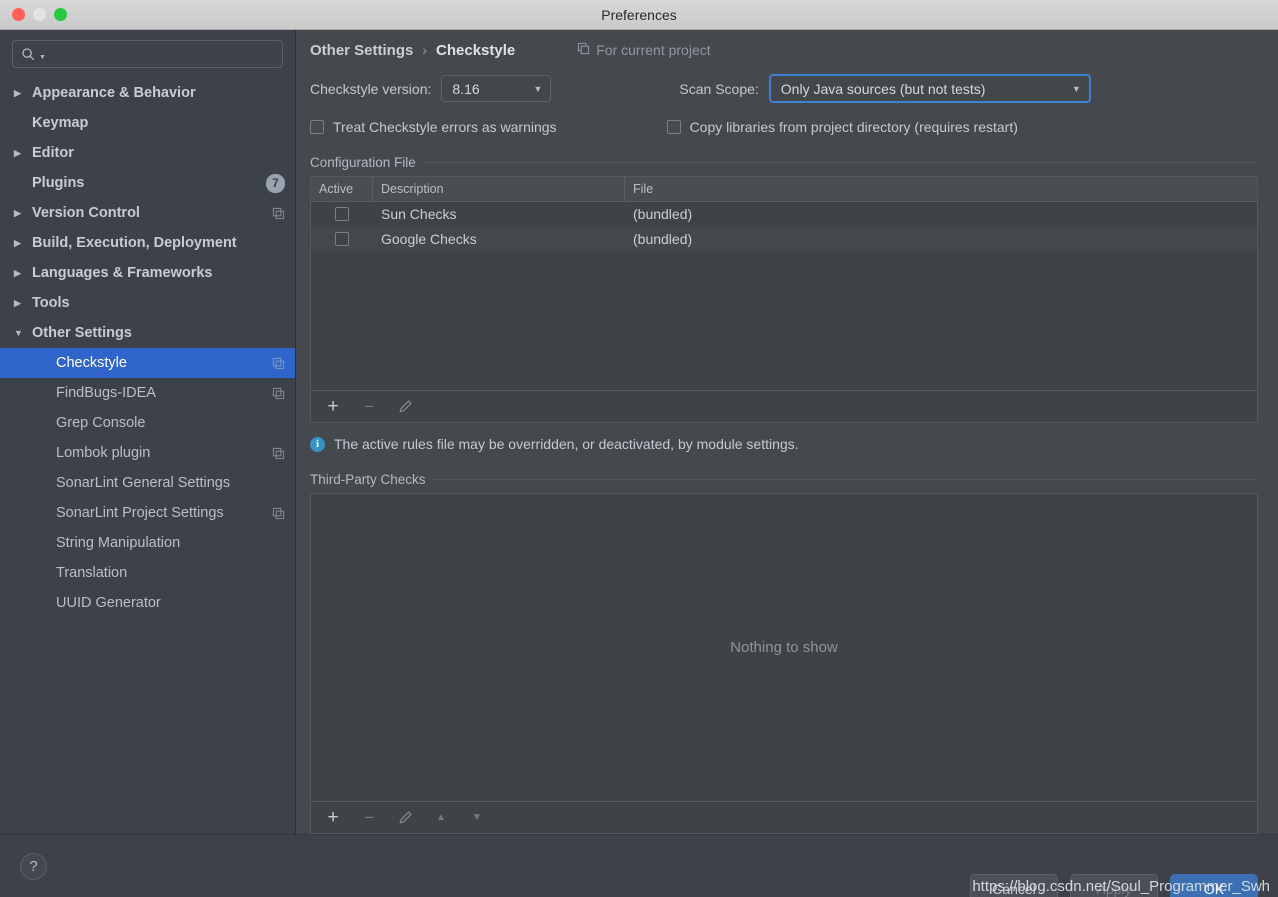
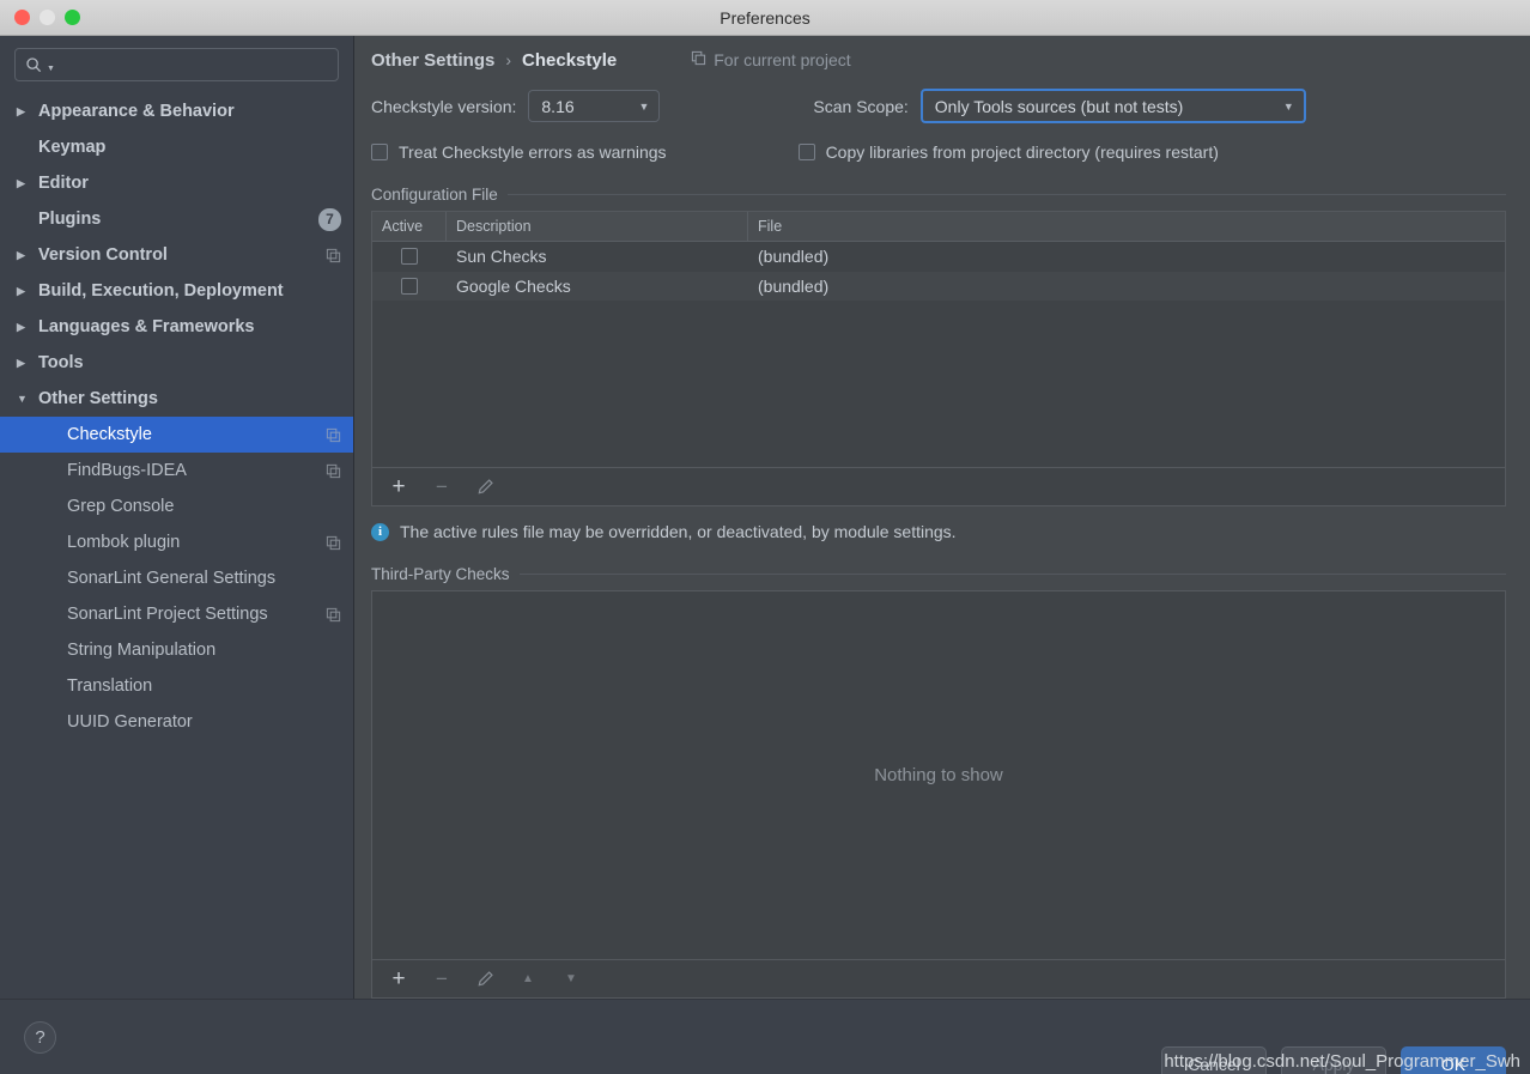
  Preferences
  ▶
  Appearance & Behavior
  Keymap
  ▶
  Editor
  Plugins
  7
  ▶
  Version Control
  ▶
  Build, Execution, Deployment
  ▶
  Languages & Frameworks
  ▶
  Tools
  ▼
  Other Settings
  Checkstyle
  FindBugs-IDEA
  Grep Console
  Lombok plugin
  SonarLint General Settings
  SonarLint Project Settings
  String Manipulation
  Translation
  UUID Generator
  Other Settings
  ›
  Checkstyle
  For current project
  Checkstyle version:
  8.16
  ▼
  Scan Scope:
- Only Java sources (but not tests)
+ Only Tools sources (but not tests)
  ▼
  Treat Checkstyle errors as warnings
  Copy libraries from project directory (requires restart)
  Configuration File
  Active
  Description
  File
  Sun Checks
  (bundled)
  Google Checks
  (bundled)
  +
  −
  i
  The active rules file may be overridden, or deactivated, by module settings.
  Third-Party Checks
  Nothing to show
  +
  −
  ▲
  ▼
  ?
  Cancel
  Apply
  OK
  https://blog.csdn.net/Soul_Programmer_Swh
